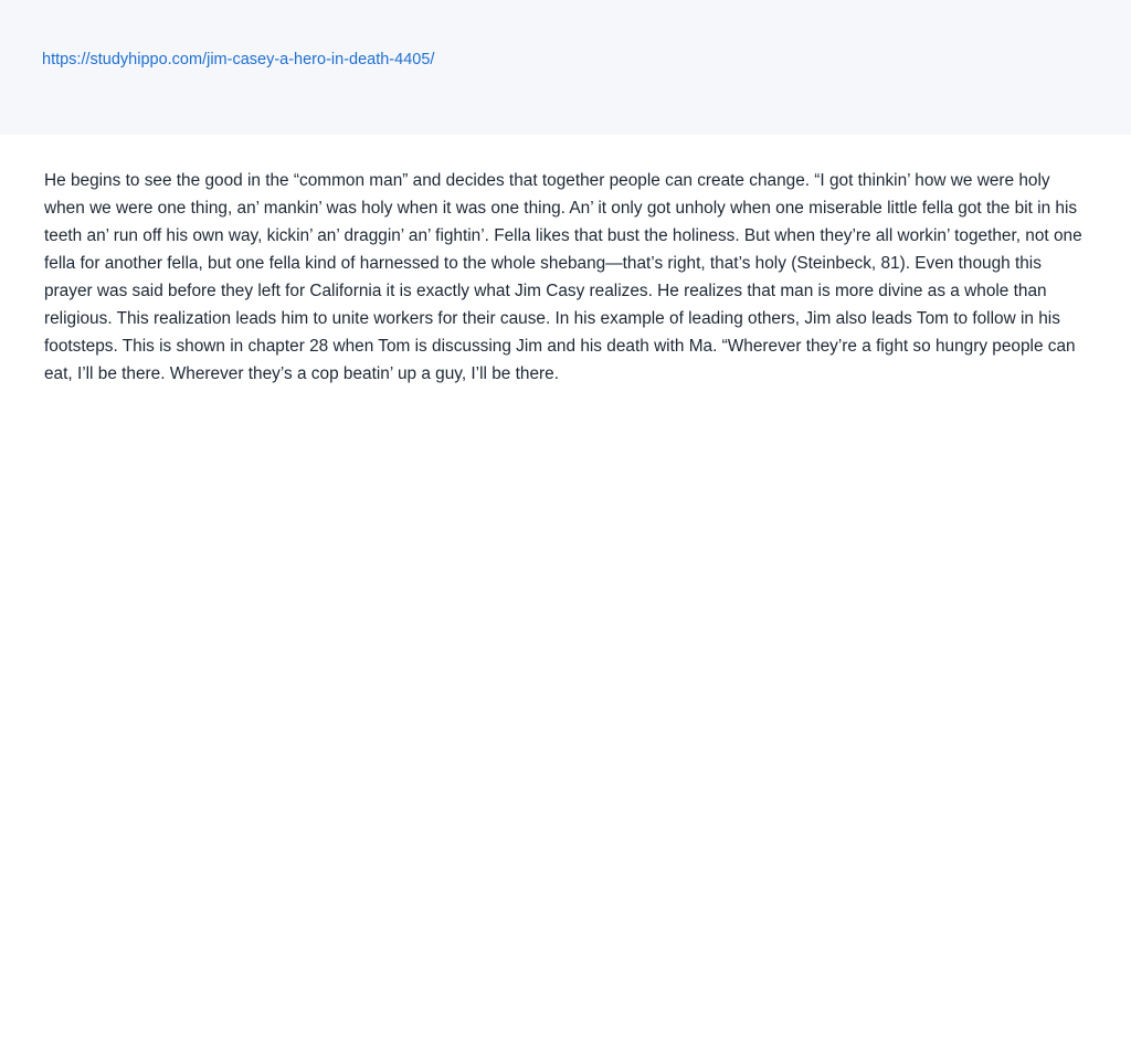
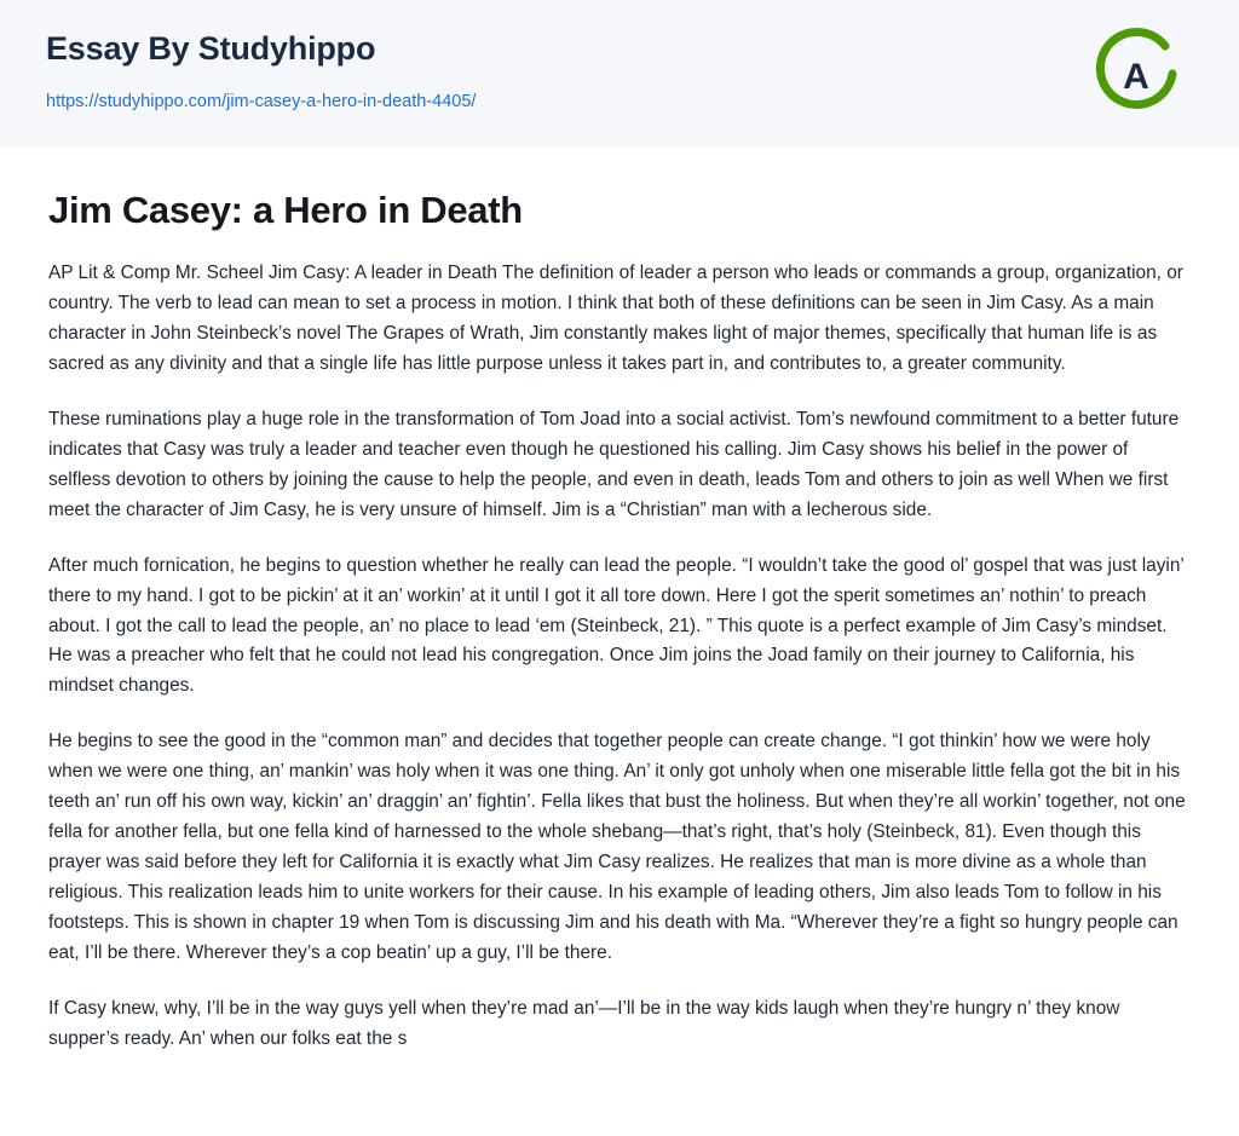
+ Essay By Studyhippo
  https://studyhippo.com/jim-casey-a-hero-in-death-4405/
+ A
+ Jim Casey: a Hero in Death
+ AP Lit & Comp Mr. Scheel Jim Casy: A leader in Death The definition of leader a person who leads or commands a group, organization, or country. The verb to lead can mean to set a process in motion. I think that both of these definitions can be seen in Jim Casy. As a main character in John Steinbeck’s novel The Grapes of Wrath, Jim constantly makes light of major themes, specifically that human life is as sacred as any divinity and that a single life has little purpose unless it takes part in, and contributes to, a greater community.
+ These ruminations play a huge role in the transformation of Tom Joad into a social activist. Tom’s newfound commitment to a better future indicates that Casy was truly a leader and teacher even though he questioned his calling. Jim Casy shows his belief in the power of selfless devotion to others by joining the cause to help the people, and even in death, leads Tom and others to join as well When we first meet the character of Jim Casy, he is very unsure of himself. Jim is a “Christian” man with a lecherous side.
+ After much fornication, he begins to question whether he really can lead the people. “I wouldn’t take the good ol’ gospel that was just layin’ there to my hand. I got to be pickin’ at it an’ workin’ at it until I got it all tore down. Here I got the sperit sometimes an’ nothin’ to preach about. I got the call to lead the people, an’ no place to lead ‘em (Steinbeck, 21). ” This quote is a perfect example of Jim Casy’s mindset. He was a preacher who felt that he could not lead his congregation. Once Jim joins the Joad family on their journey to California, his mindset changes.
- He begins to see the good in the “common man” and decides that together people can create change. “I got thinkin’ how we were holy when we were one thing, an’ mankin’ was holy when it was one thing. An’ it only got unholy when one miserable little fella got the bit in his teeth an’ run off his own way, kickin’ an’ draggin’ an’ fightin’. Fella likes that bust the holiness. But when they’re all workin’ together, not one fella for another fella, but one fella kind of harnessed to the whole shebang—that’s right, that’s holy (Steinbeck, 81). Even though this prayer was said before they left for California it is exactly what Jim Casy realizes. He realizes that man is more divine as a whole than religious. This realization leads him to unite workers for their cause. In his example of leading others, Jim also leads Tom to follow in his footsteps. This is shown in chapter 28 when Tom is discussing Jim and his death with Ma. “Wherever they’re a fight so hungry people can eat, I’ll be there. Wherever they’s a cop beatin’ up a guy, I’ll be there.
+ He begins to see the good in the “common man” and decides that together people can create change. “I got thinkin’ how we were holy when we were one thing, an’ mankin’ was holy when it was one thing. An’ it only got unholy when one miserable little fella got the bit in his teeth an’ run off his own way, kickin’ an’ draggin’ an’ fightin’. Fella likes that bust the holiness. But when they’re all workin’ together, not one fella for another fella, but one fella kind of harnessed to the whole shebang—that’s right, that’s holy (Steinbeck, 81). Even though this prayer was said before they left for California it is exactly what Jim Casy realizes. He realizes that man is more divine as a whole than religious. This realization leads him to unite workers for their cause. In his example of leading others, Jim also leads Tom to follow in his footsteps. This is shown in chapter 19 when Tom is discussing Jim and his death with Ma. “Wherever they’re a fight so hungry people can eat, I’ll be there. Wherever they’s a cop beatin’ up a guy, I’ll be there.
+ If Casy knew, why, I’ll be in the way guys yell when they’re mad an’—I’ll be in the way kids laugh when they’re hungry n’ they know supper’s ready. An’ when our folks eat the s
